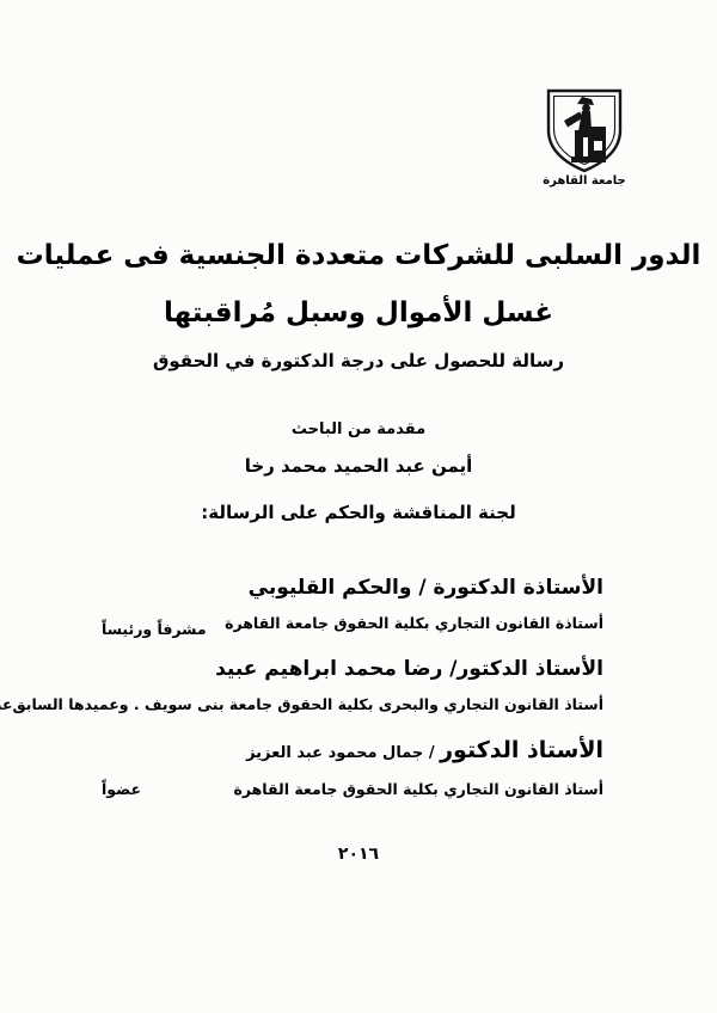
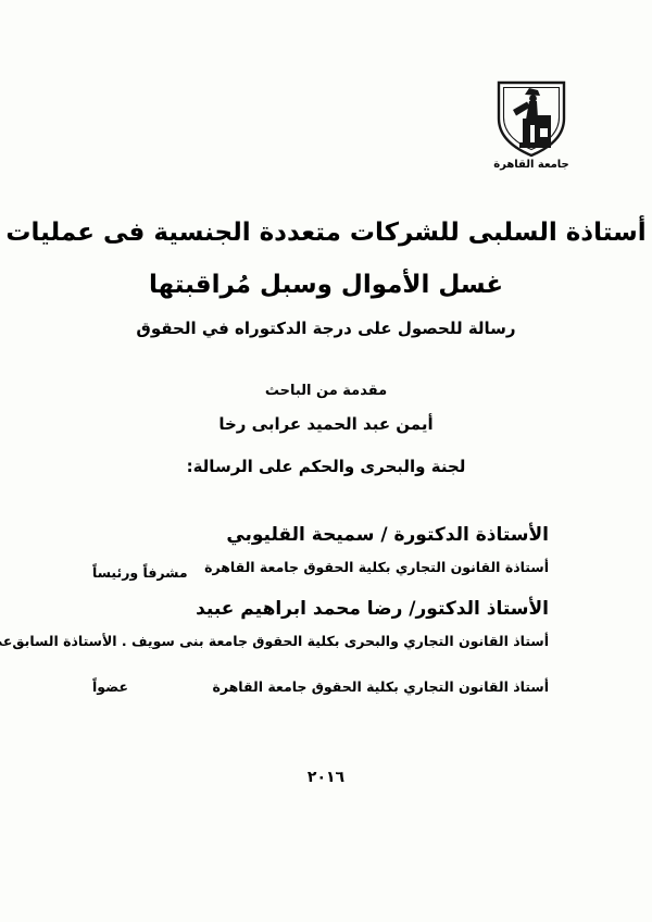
  جامعة القاهرة
- الدور السلبى للشركات متعددة الجنسية فى عمليات
+ أستاذة السلبى للشركات متعددة الجنسية فى عمليات
  غسل الأموال وسبل مُراقبتها
- رسالة للحصول على درجة الدكتورة في الحقوق
+ رسالة للحصول على درجة الدكتوراه في الحقوق
  مقدمة من الباحث
- أيمن عبد الحميد محمد رخا
+ أيمن عبد الحميد عرابى رخا
- لجنة المناقشة والحكم على الرسالة:
+ لجنة والبحرى والحكم على الرسالة:
- الأستاذة الدكتورة / والحكم القليوبي
+ الأستاذة الدكتورة / سميحة القليوبي
  أستاذة القانون التجاري بكلية الحقوق جامعة القاهرة
  مشرفاً ورئيساً
  الأستاذ الدكتور/ رضا محمد ابراهيم عبيد
- أستاذ القانون التجاري والبحرى بكلية الحقوق جامعة بنى سويف . وعميدها السابق
+ أستاذ القانون التجاري والبحرى بكلية الحقوق جامعة بنى سويف . الأستاذة السابق
- الأستاذ الدكتور / جمال محمود عبد العزيز
  أستاذ القانون التجاري بكلية الحقوق جامعة القاهرة
  عضواً
  ٢٠١٦
